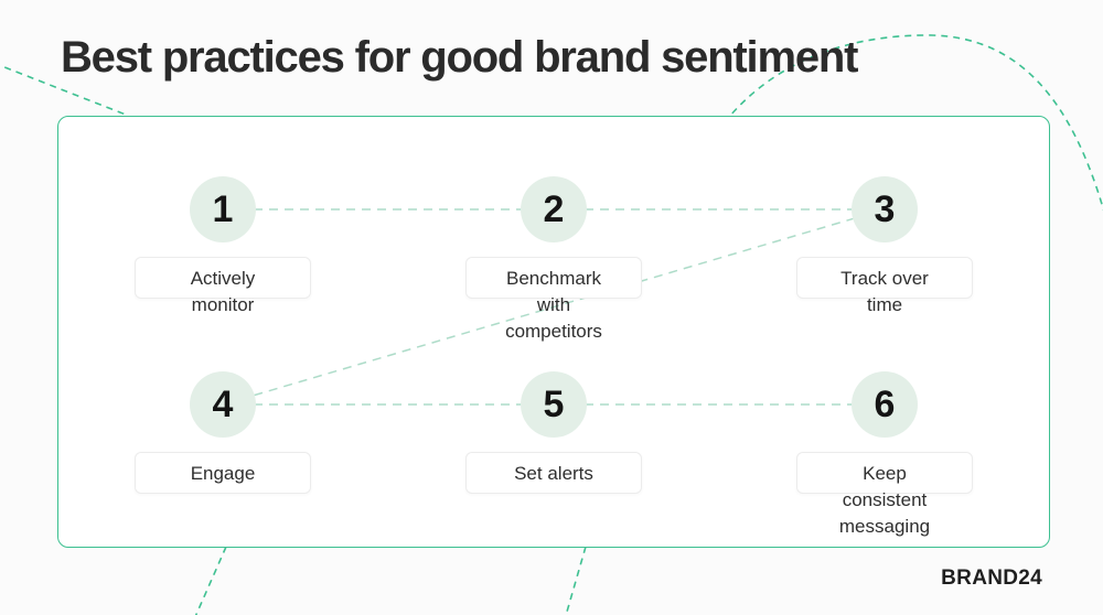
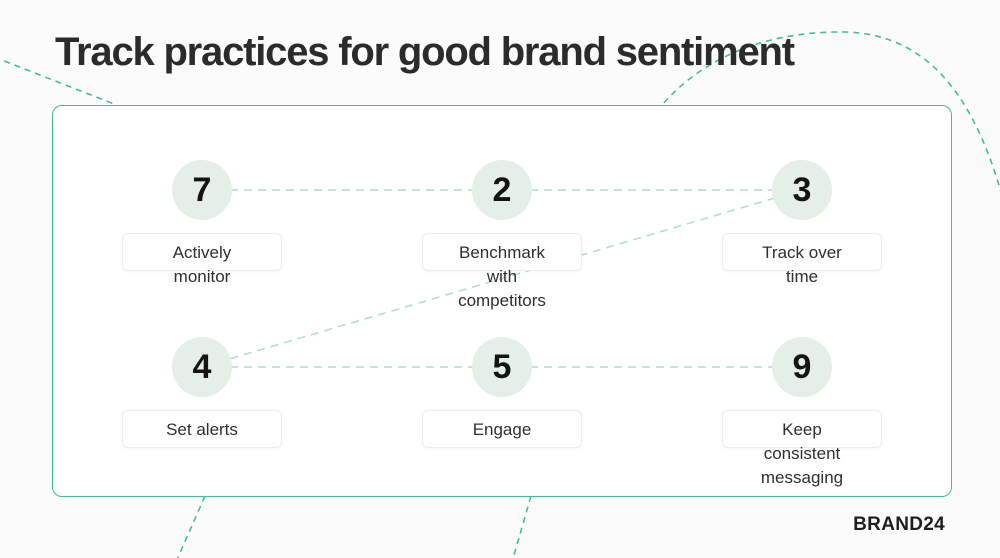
- Best practices for good brand sentiment
+ Track practices for good brand sentiment
  BRAND24
- 1
+ 7
  Actively
  monitor
  2
  Benchmark
  with
  competitors
  3
  Track over
  time
  4
- Engage
+ Set alerts
  5
- Set alerts
+ Engage
- 6
+ 9
  Keep
  consistent
  messaging
